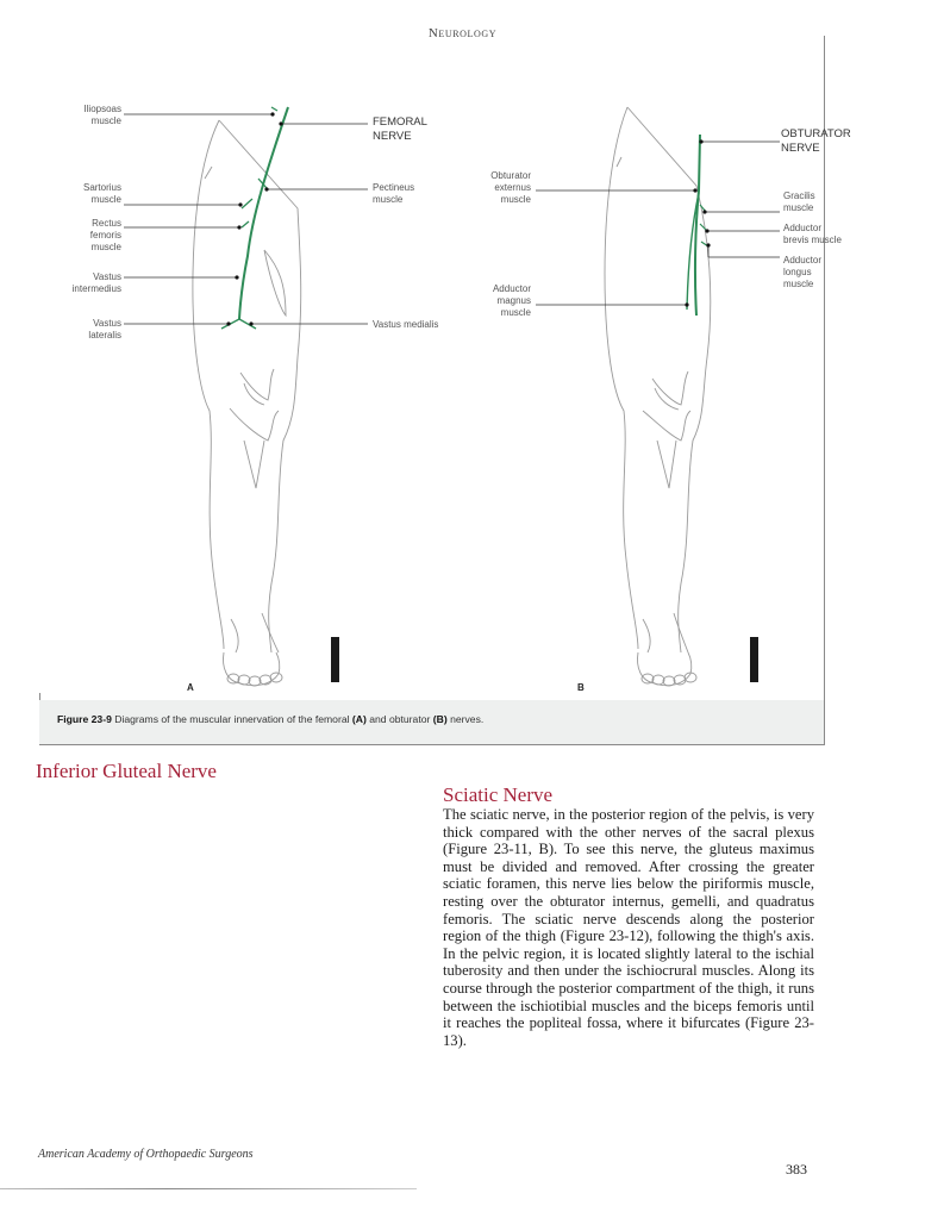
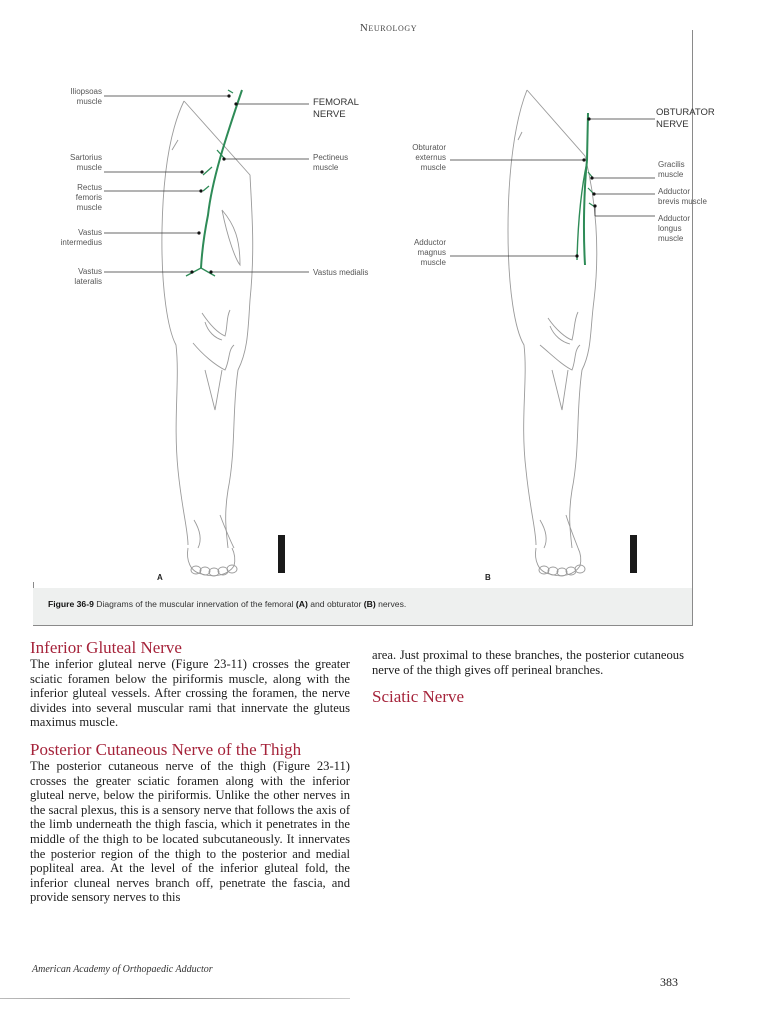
  Neurology
  Iliopsoas
  muscle
  FEMORAL
  NERVE
  Sartorius
  muscle
  Pectineus
  muscle
  Rectus
  femoris
  muscle
  Vastus
  intermedius
  Vastus
  lateralis
  Vastus medialis
  A
  OBTURATOR
  NERVE
  Obturator
  externus
  muscle
  Gracilis
  muscle
  Adductor
  brevis muscle
  Adductor
  longus
  muscle
  Adductor
  magnus
  muscle
  B
- Figure 23-9 Diagrams of the muscular innervation of the femoral (A) and obturator (B) nerves.
+ Figure 36-9 Diagrams of the muscular innervation of the femoral (A) and obturator (B) nerves.
  Inferior Gluteal Nerve
+ The inferior gluteal nerve (Figure 23-11) crosses the greater sciatic foramen below the piriformis muscle, along with the inferior gluteal vessels. After crossing the foramen, the nerve divides into several muscular rami that innervate the gluteus maximus muscle.
+ Posterior Cutaneous Nerve of the Thigh
+ The posterior cutaneous nerve of the thigh (Figure 23-11) crosses the greater sciatic foramen along with the inferior gluteal nerve, below the piriformis. Unlike the other nerves in the sacral plexus, this is a sensory nerve that follows the axis of the limb underneath the thigh fascia, which it penetrates in the middle of the thigh to be located subcutaneously. It innervates the posterior region of the thigh to the posterior and medial popliteal area. At the level of the inferior gluteal fold, the inferior cluneal nerves branch off, penetrate the fascia, and provide sensory nerves to this
+ area. Just proximal to these branches, the posterior cutaneous nerve of the thigh gives off perineal branches.
  Sciatic Nerve
- The sciatic nerve, in the posterior region of the pelvis, is very thick compared with the other nerves of the sacral plexus (Figure 23-11, B). To see this nerve, the gluteus maximus must be divided and removed. After crossing the greater sciatic foramen, this nerve lies below the piriformis muscle, resting over the obturator internus, gemelli, and quadratus femoris. The sciatic nerve descends along the posterior region of the thigh (Figure 23-12), following the thigh's axis. In the pelvic region, it is located slightly lateral to the ischial tuberosity and then under the ischiocrural muscles. Along its course through the posterior compartment of the thigh, it runs between the ischiotibial muscles and the biceps femoris until it reaches the popliteal fossa, where it bifurcates (Figure 23-13).
- American Academy of Orthopaedic Surgeons
+ American Academy of Orthopaedic Adductor
  383
